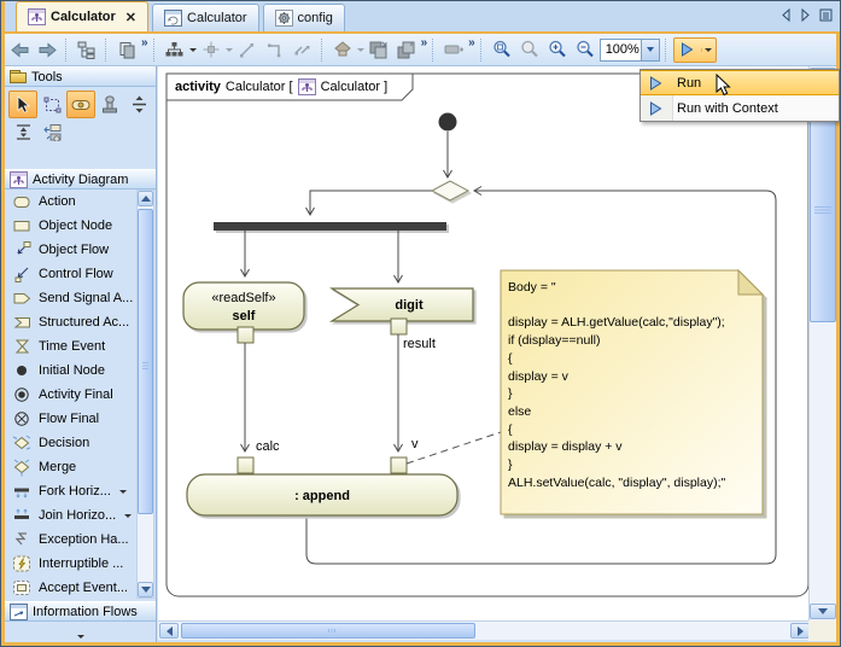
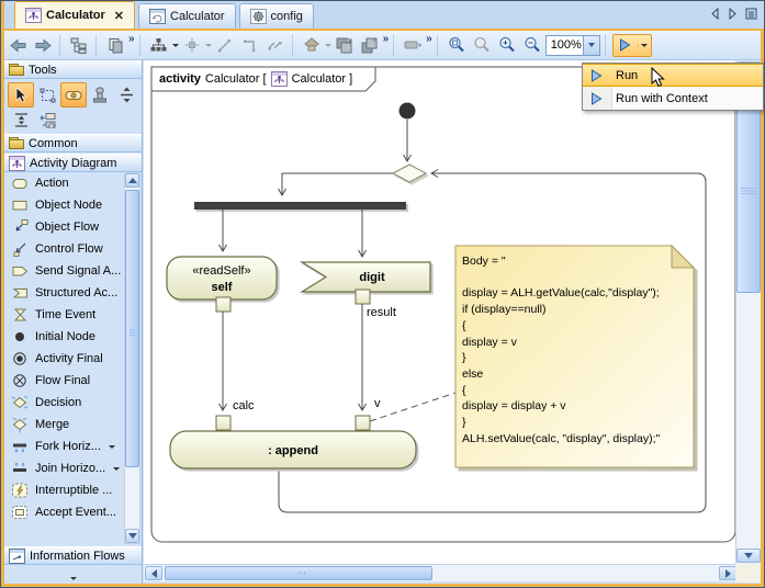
  Calculator
  ✕
  Calculator
  config
  »
  »
  »
  100%
  Tools
+ Common
  Activity Diagram
  Action
  Object Node
  Object Flow
  Control Flow
  Send Signal A...
  Structured Ac...
  Time Event
  Initial Node
  Activity Final
  Flow Final
  Decision
  Merge
  Fork Horiz...
  Join Horizo...
- Exception Ha...
  Interruptible ...
  Accept Event...
  Information Flows
  «readSelf»
  self
  digit
  result
  : append
  calc
  v
  activity
  Calculator [
  Calculator ]
  Body = "
  display = ALH.getValue(calc,"display");
  if (display==null)
  {
  display = v
  }
  else
  {
  display = display + v
  }
  ALH.setValue(calc, "display", display);"
  Run
  Run with Context
